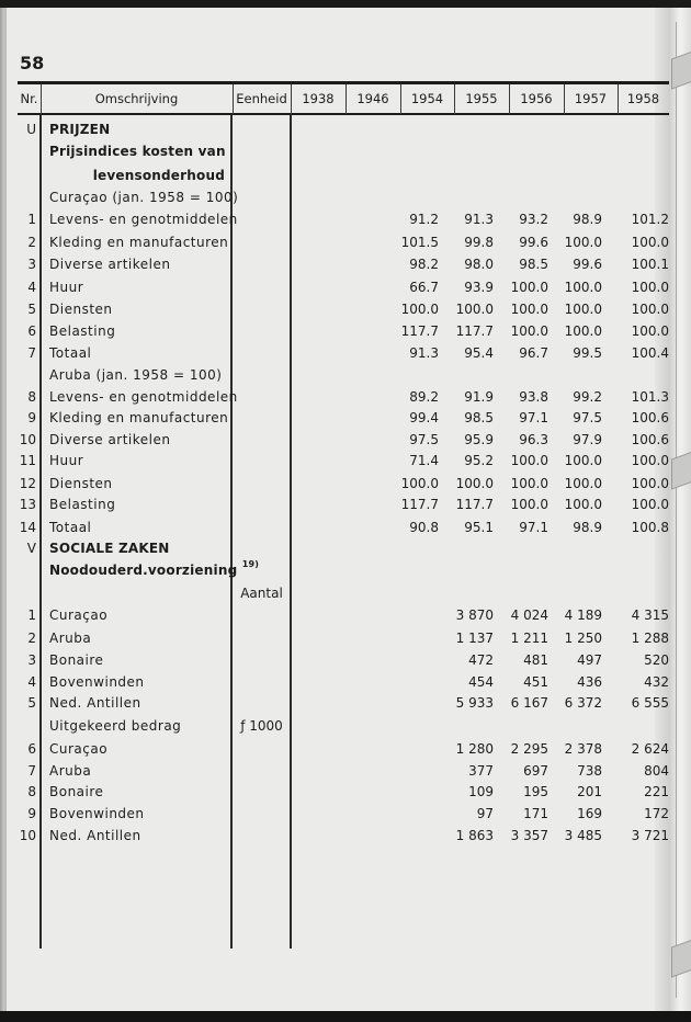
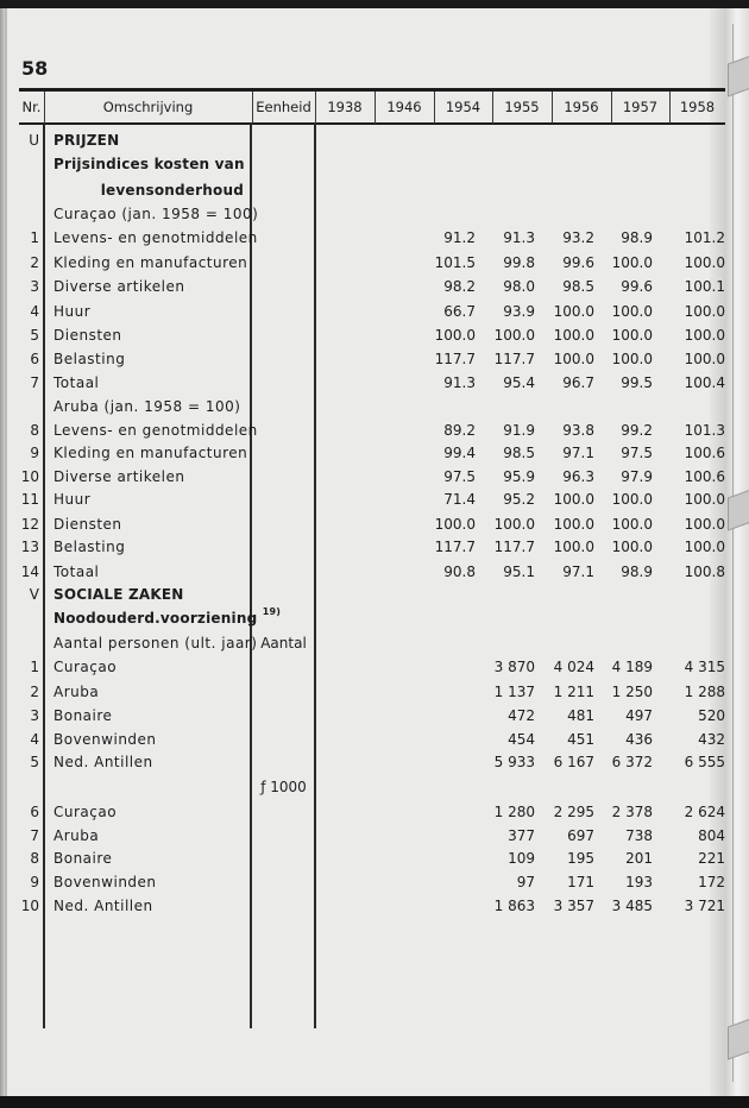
  58
  Nr.
  Omschrijving
  Eenheid
  1938
  1946
  1954
  1955
  1956
  1957
  1958
  U
  PRIJZEN
  Prijsindices kosten van
  levensonderhoud
  Curaçao (jan. 1958 = 100)
  1
  Levens- en genotmiddelen
  91.2
  91.3
  93.2
  98.9
  101.2
  2
  Kleding en manufacturen
  101.5
  99.8
  99.6
  100.0
  100.0
  3
  Diverse artikelen
  98.2
  98.0
  98.5
  99.6
  100.1
  4
  Huur
  66.7
  93.9
  100.0
  100.0
  100.0
  5
  Diensten
  100.0
  100.0
  100.0
  100.0
  100.0
  6
  Belasting
  117.7
  117.7
  100.0
  100.0
  100.0
  7
  Totaal
  91.3
  95.4
  96.7
  99.5
  100.4
  Aruba (jan. 1958 = 100)
  8
  Levens- en genotmiddelen
  89.2
  91.9
  93.8
  99.2
  101.3
  9
  Kleding en manufacturen
  99.4
  98.5
  97.1
  97.5
  100.6
  10
  Diverse artikelen
  97.5
  95.9
  96.3
  97.9
  100.6
  11
  Huur
  71.4
  95.2
  100.0
  100.0
  100.0
  12
  Diensten
  100.0
  100.0
  100.0
  100.0
  100.0
  13
  Belasting
  117.7
  117.7
  100.0
  100.0
  100.0
  14
  Totaal
  90.8
  95.1
  97.1
  98.9
  100.8
  V
  SOCIALE ZAKEN
  Noodouderd.voorziening 19)
+ Aantal personen (ult. jaar)
  Aantal
  1
  Curaçao
  3 870
  4 024
  4 189
  4 315
  2
  Aruba
  1 137
  1 211
  1 250
  1 288
  3
  Bonaire
  472
  481
  497
  520
  4
  Bovenwinden
  454
  451
  436
  432
  5
  Ned. Antillen
  5 933
  6 167
  6 372
  6 555
- Uitgekeerd bedrag
  ƒ 1000
  6
  Curaçao
  1 280
  2 295
  2 378
  2 624
  7
  Aruba
  377
  697
  738
  804
  8
  Bonaire
  109
  195
  201
  221
  9
  Bovenwinden
  97
  171
- 169
+ 193
  172
  10
  Ned. Antillen
  1 863
  3 357
  3 485
  3 721
